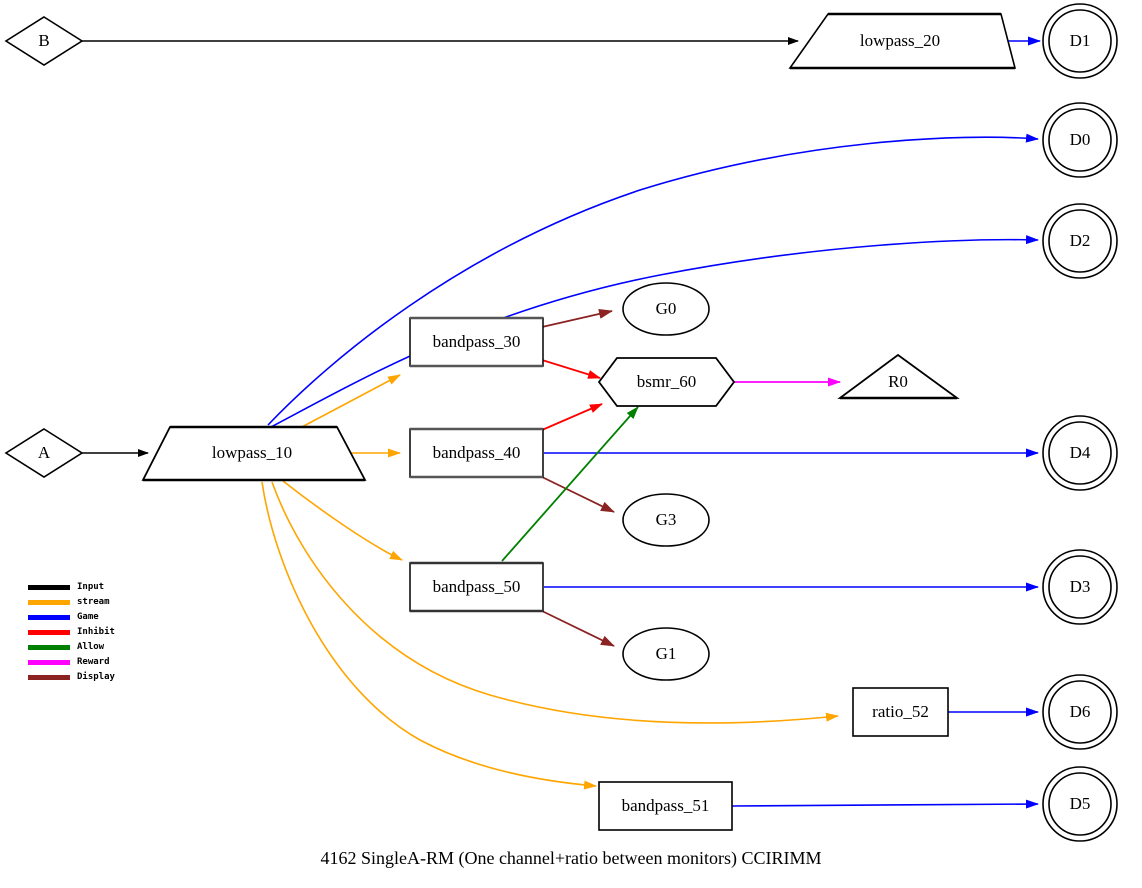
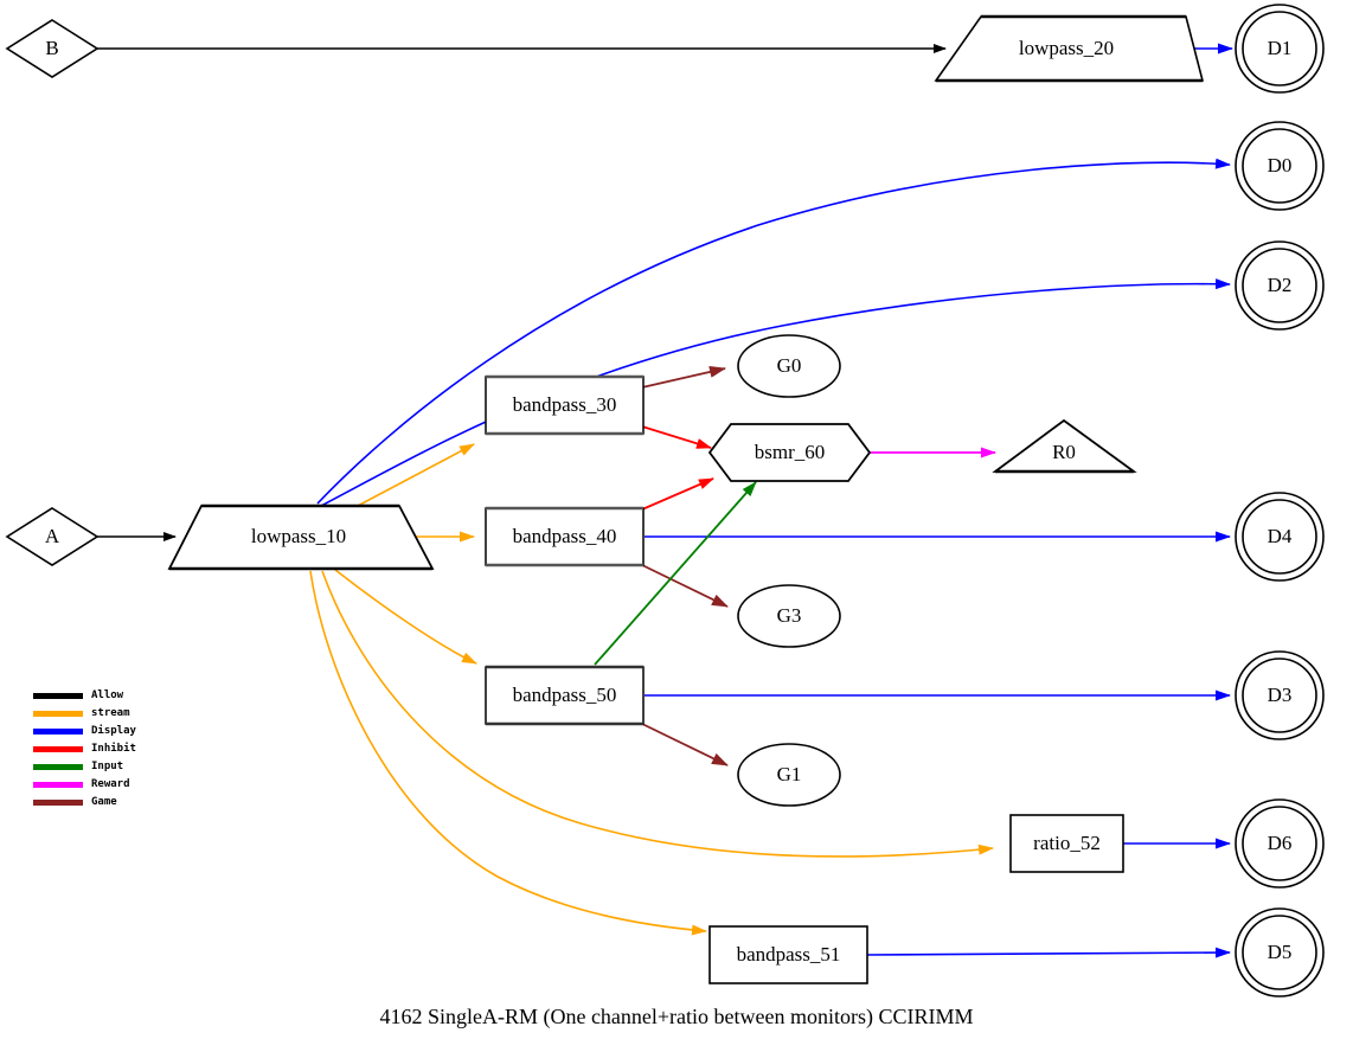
  B
  A
  lowpass_20
  lowpass_10
  bandpass_30
  bandpass_40
  bandpass_50
  bandpass_51
  ratio_52
  bsmr_60
  R0
  G0
  G3
  G1
  D1
  D0
  D2
  D4
  D3
  D6
  D5
- Input
+ Allow
  stream
- Game
+ Display
  Inhibit
- Allow
+ Input
  Reward
- Display
+ Game
  4162 SingleA-RM (One channel+ratio between monitors) CCIRIMM
